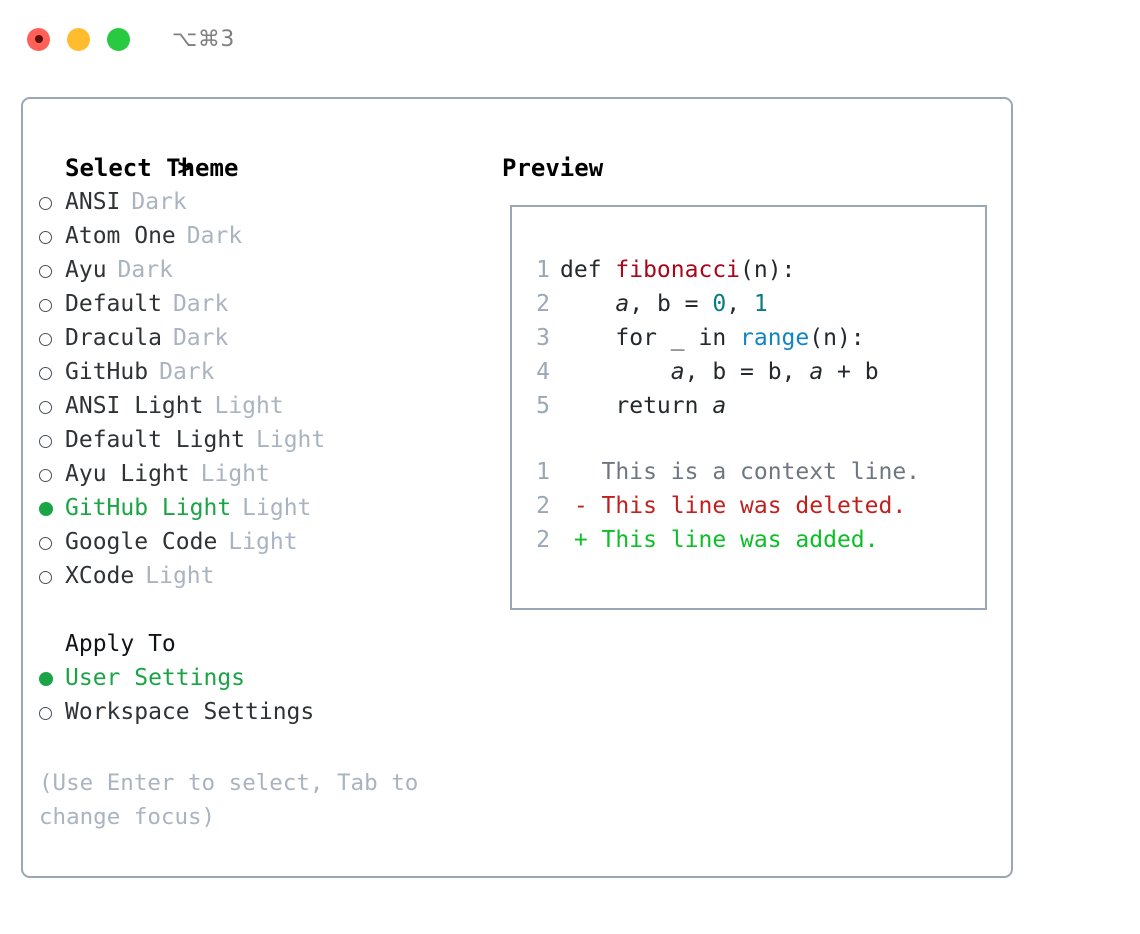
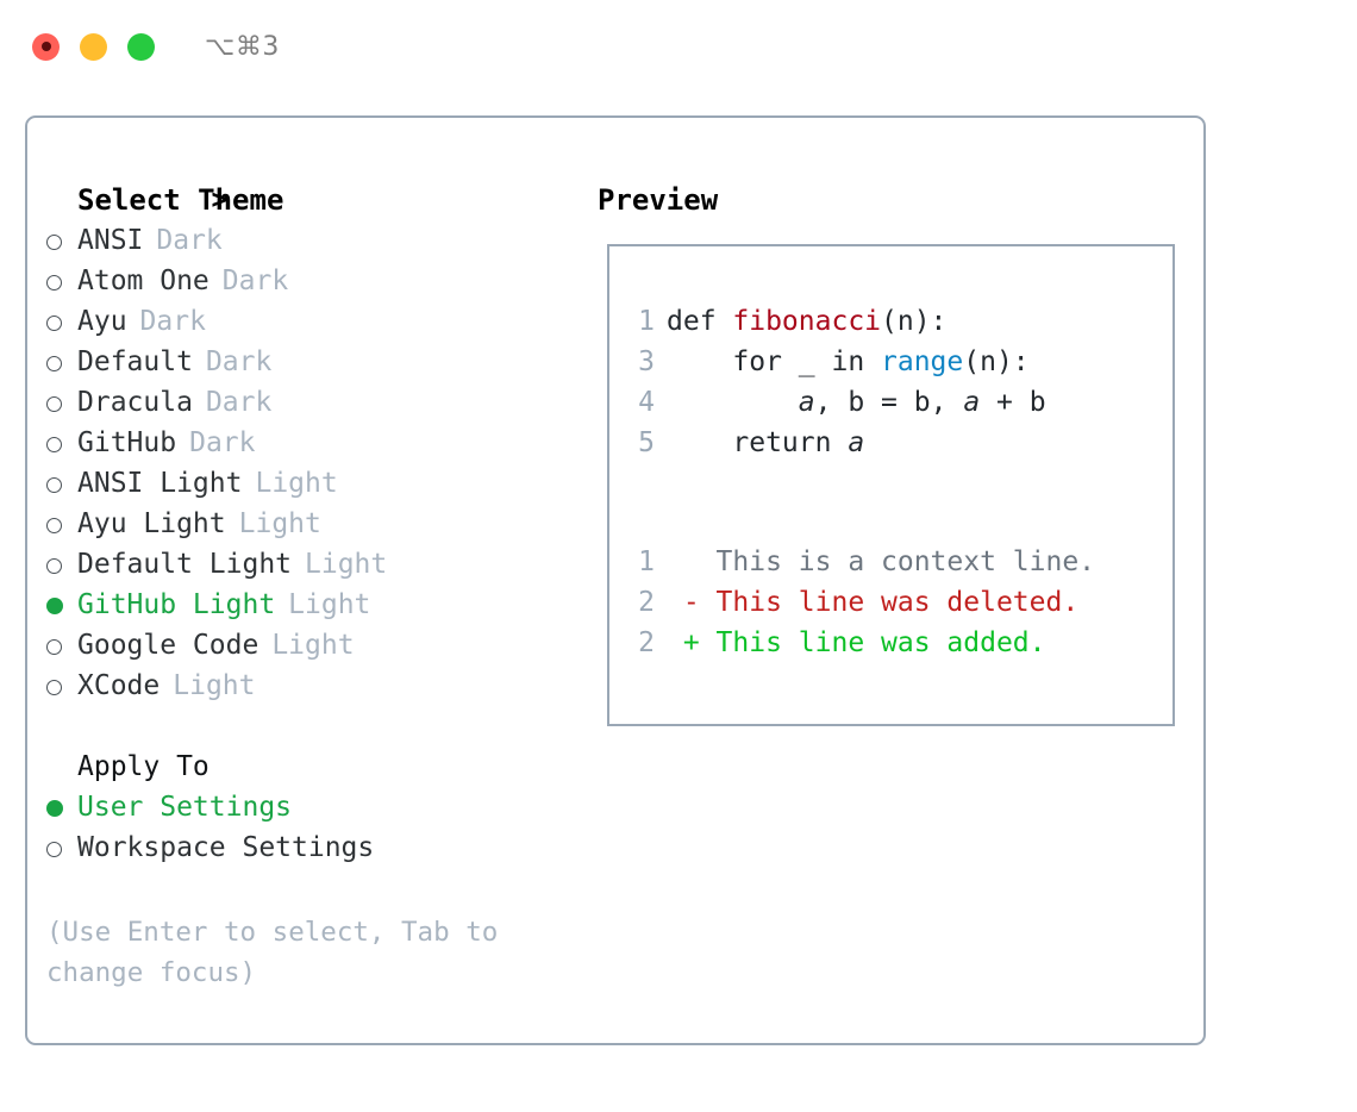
  ⌥⌘3
  >
  Select Theme
  ANSI
  Dark
  Atom One
  Dark
  Ayu
  Dark
  Default
  Dark
  Dracula
  Dark
  GitHub
  Dark
  ANSI Light
  Light
- Default Light
+ Ayu Light
  Light
- Ayu Light
+ Default Light
  Light
  GitHub Light
  Light
  Google Code
  Light
  XCode
  Light
  Apply To
  User Settings
  Workspace Settings
  (Use Enter to select, Tab to change focus)
  Preview
  1 def fibonacci(n):
- 2 a, b = 0, 1
  3 for _ in range(n):
  4 a, b = b, a + b
  5 return a
  1 This is a context line.
  2 - This line was deleted.
  2 + This line was added.
